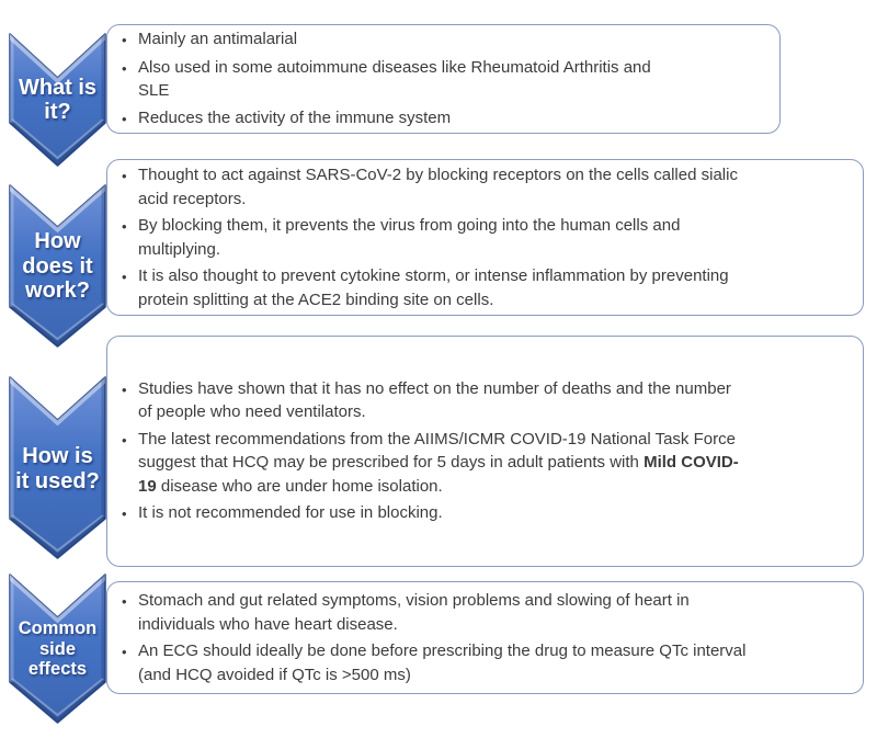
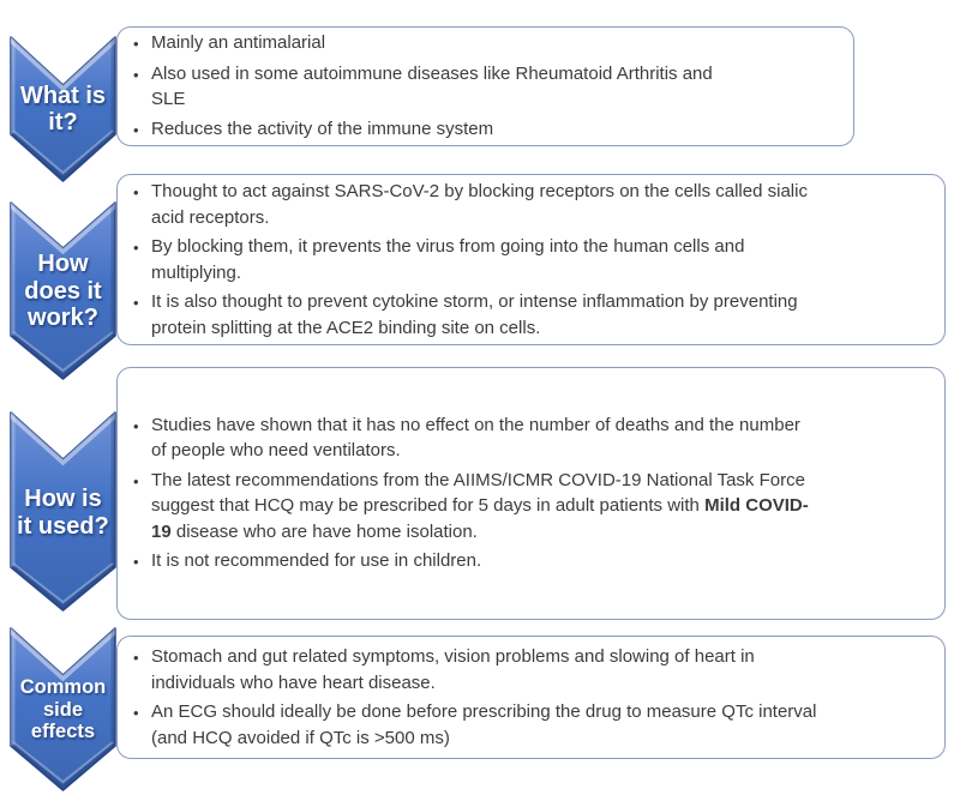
  What is
  it?
  •
  Mainly an antimalarial
  •
  Also used in some autoimmune diseases like Rheumatoid Arthritis and
  SLE
  •
  Reduces the activity of the immune system
  How
  does it
  work?
  •
  Thought to act against SARS-CoV-2 by blocking receptors on the cells called sialic
  acid receptors.
  •
  By blocking them, it prevents the virus from going into the human cells and
  multiplying.
  •
  It is also thought to prevent cytokine storm, or intense inflammation by preventing
  protein splitting at the ACE2 binding site on cells.
  How is
  it used?
  •
  Studies have shown that it has no effect on the number of deaths and the number
  of people who need ventilators.
  •
  The latest recommendations from the AIIMS/ICMR COVID-19 National Task Force
  suggest that HCQ may be prescribed for 5 days in adult patients with Mild COVID-
- 19 disease who are under home isolation.
+ 19 disease who are have home isolation.
  •
- It is not recommended for use in blocking.
+ It is not recommended for use in children.
  Common
  side
  effects
  •
  Stomach and gut related symptoms, vision problems and slowing of heart in
  individuals who have heart disease.
  •
  An ECG should ideally be done before prescribing the drug to measure QTc interval
  (and HCQ avoided if QTc is >500 ms)
